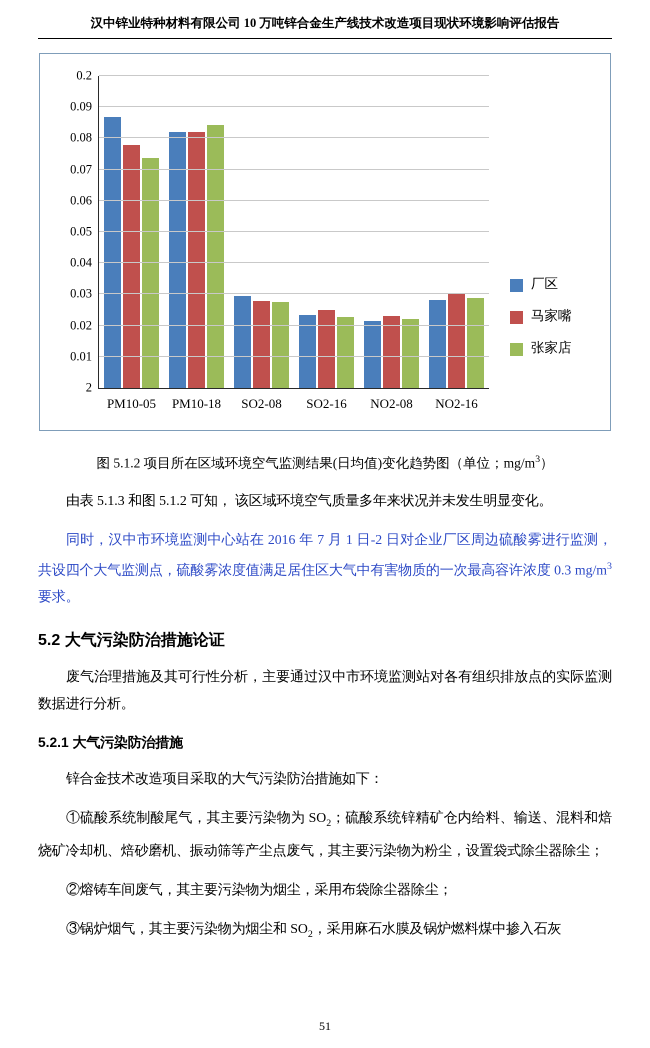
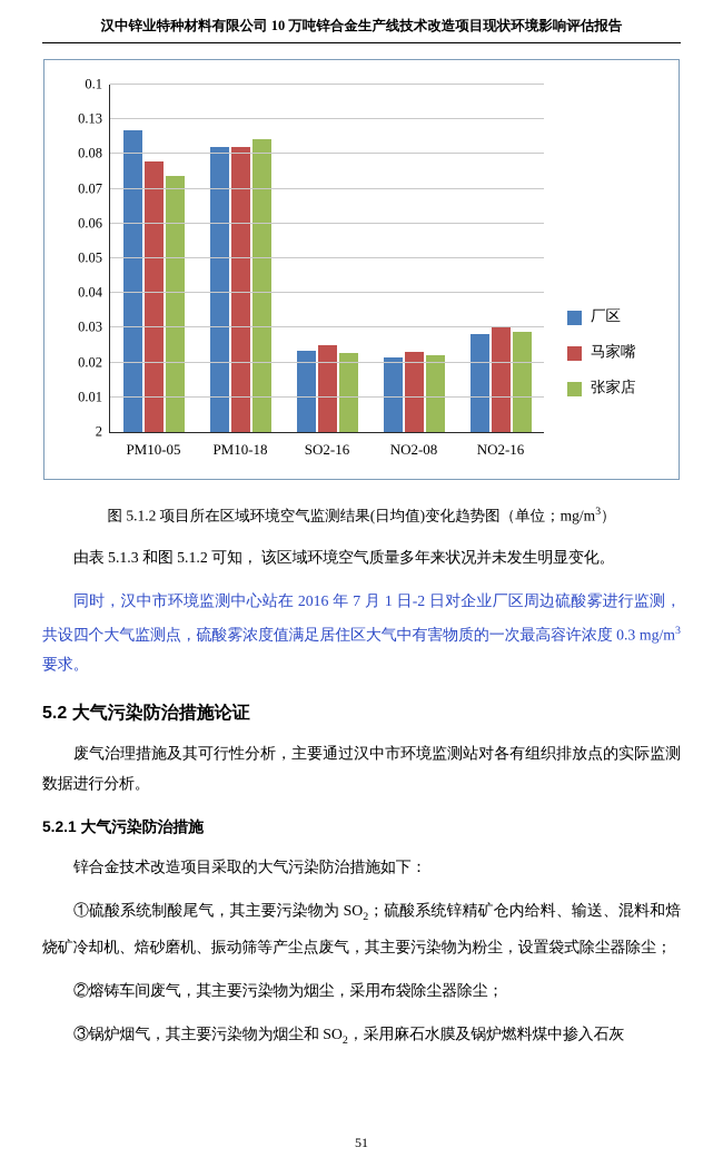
  汉中锌业特种材料有限公司 10 万吨锌合金生产线技术改造项目现状环境影响评估报告
  PM10-05
  PM10-18
- SO2-08
  SO2-16
  NO2-08
  NO2-16
  2
  0.01
  0.02
  0.03
  0.04
  0.05
  0.06
  0.07
  0.08
- 0.09
+ 0.13
- 0.2
+ 0.1
  厂区
  马家嘴
  张家店
  图 5.1.2 项目所在区域环境空气监测结果(日均值)变化趋势图（单位；mg/m3）
  由表 5.1.3 和图 5.1.2 可知， 该区域环境空气质量多年来状况并未发生明显变化。
  同时，汉中市环境监测中心站在 2016 年 7 月 1 日-2 日对企业厂区周边硫酸雾进行监测，共设四个大气监测点，硫酸雾浓度值满足居住区大气中有害物质的一次最高容许浓度 0.3 mg/m3 要求。
  5.2 大气污染防治措施论证
  废气治理措施及其可行性分析，主要通过汉中市环境监测站对各有组织排放点的实际监测数据进行分析。
  5.2.1 大气污染防治措施
  锌合金技术改造项目采取的大气污染防治措施如下：
  ①硫酸系统制酸尾气，其主要污染物为 SO2；硫酸系统锌精矿仓内给料、输送、混料和焙烧矿冷却机、焙砂磨机、振动筛等产尘点废气，其主要污染物为粉尘，设置袋式除尘器除尘；
  ②熔铸车间废气，其主要污染物为烟尘，采用布袋除尘器除尘；
  ③锅炉烟气，其主要污染物为烟尘和 SO2，采用麻石水膜及锅炉燃料煤中掺入石灰
  51
